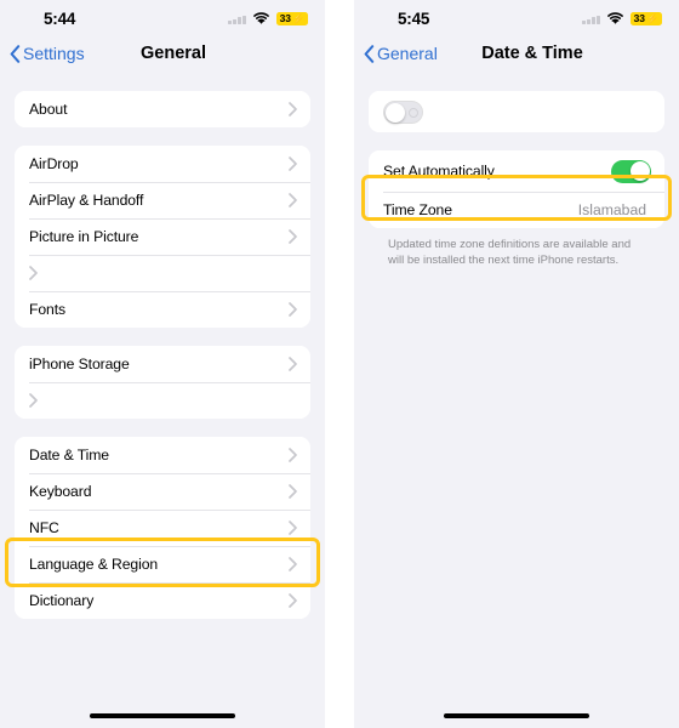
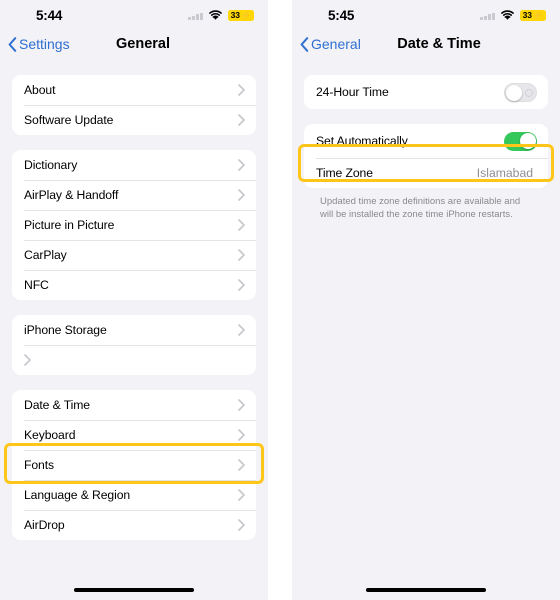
  5:44
  33
  ⚡
  Settings
  General
  About
+ Software Update
- AirDrop
+ Dictionary
  AirPlay & Handoff
  Picture in Picture
+ CarPlay
- Fonts
+ NFC
  iPhone Storage
  Date & Time
  Keyboard
- NFC
+ Fonts
  Language & Region
- Dictionary
+ AirDrop
  5:45
  33
  ⚡
  General
  Date & Time
+ 24-Hour Time
  Set Automatically
  Time Zone
  Islamabad
- Updated time zone definitions are available and will be installed the next time iPhone restarts.
+ Updated time zone definitions are available and will be installed the zone time iPhone restarts.
